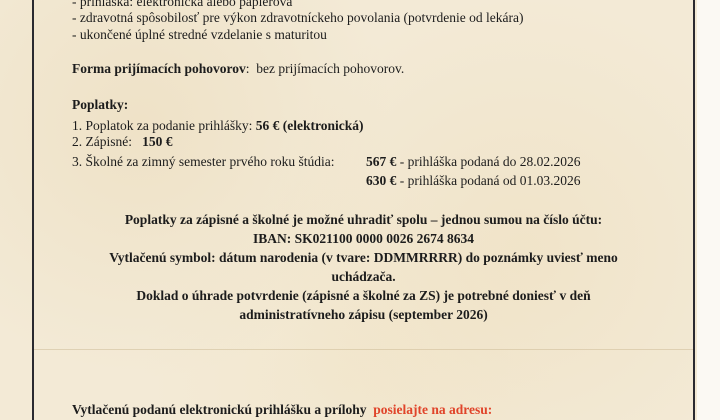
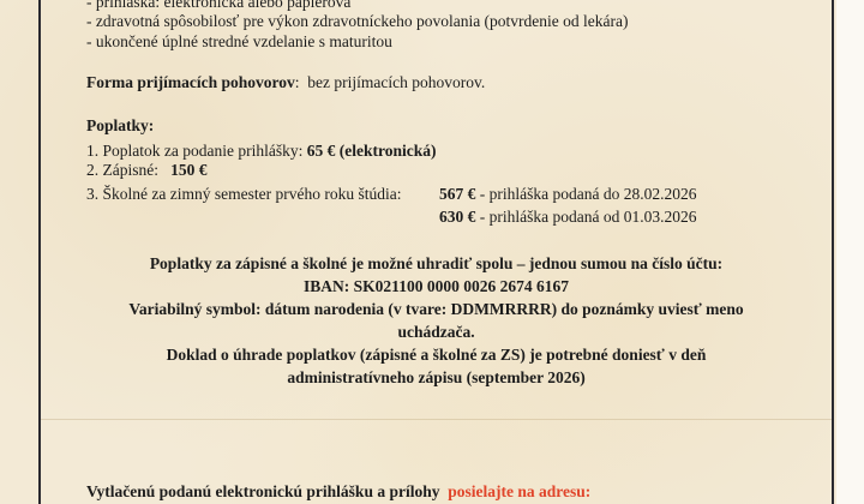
  - prihláška: elektronická alebo papierová
  - zdravotná spôsobilosť pre výkon zdravotníckeho povolania (potvrdenie od lekára)
  - ukončené úplné stredné vzdelanie s maturitou
  Forma prijímacích pohovorov: bez prijímacích pohovorov.
  Poplatky:
- 1. Poplatok za podanie prihlášky: 56 € (elektronická)
+ 1. Poplatok za podanie prihlášky: 65 € (elektronická)
  2. Zápisné: 150 €
  3. Školné za zimný semester prvého roku štúdia:
  567 € - prihláška podaná do 28.02.2026
  630 € - prihláška podaná od 01.03.2026
  Poplatky za zápisné a školné je možné uhradiť spolu – jednou sumou na číslo účtu:
- IBAN: SK021100 0000 0026 2674 8634
+ IBAN: SK021100 0000 0026 2674 6167
- Vytlačenú symbol: dátum narodenia (v tvare: DDMMRRRR) do poznámky uviesť meno
+ Variabilný symbol: dátum narodenia (v tvare: DDMMRRRR) do poznámky uviesť meno
  uchádzača.
- Doklad o úhrade potvrdenie (zápisné a školné za ZS) je potrebné doniesť v deň
+ Doklad o úhrade poplatkov (zápisné a školné za ZS) je potrebné doniesť v deň
  administratívneho zápisu (september 2026)
  Vytlačenú podanú elektronickú prihlášku a prílohy posielajte na adresu:
